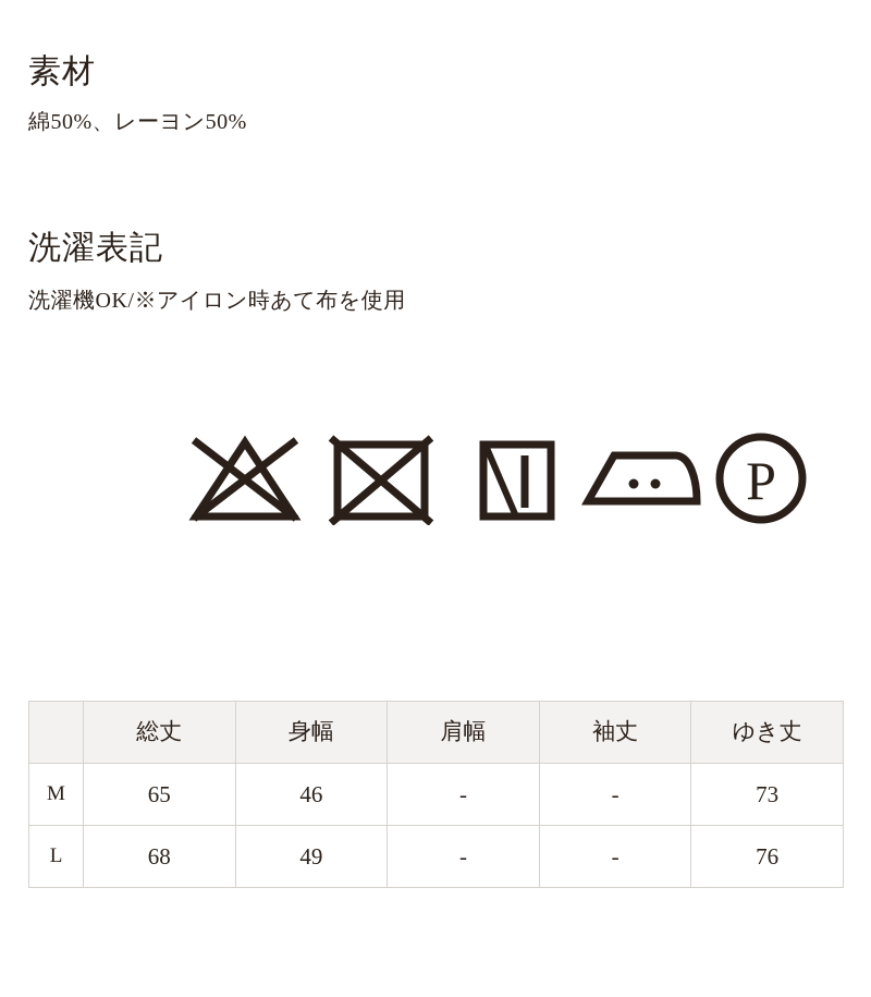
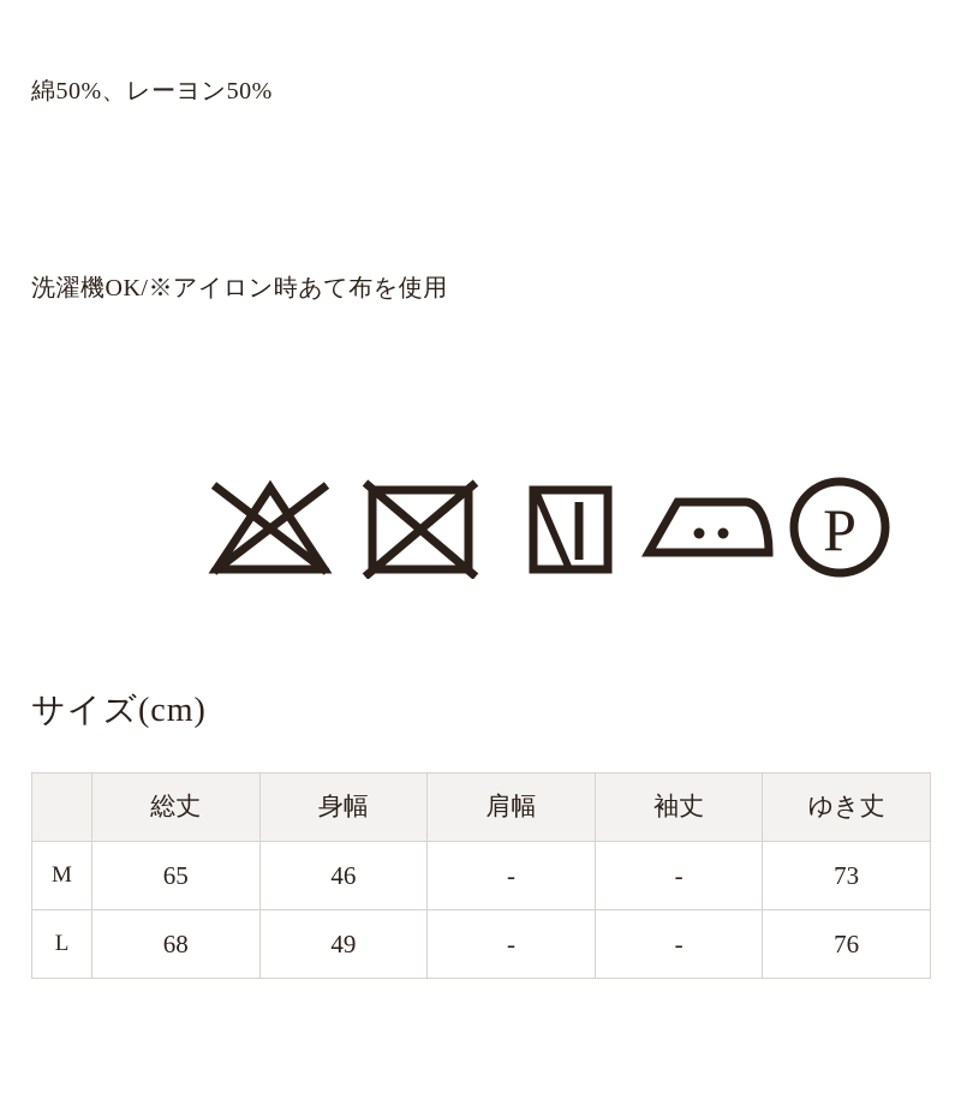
- 素材
  綿50%、レーヨン50%
- 洗濯表記
  洗濯機OK/※アイロン時あて布を使用
  P
+ サイズ(cm)
  	総丈	身幅	肩幅	袖丈	ゆき丈
  M	65	46	-	-	73
  L	68	49	-	-	76
